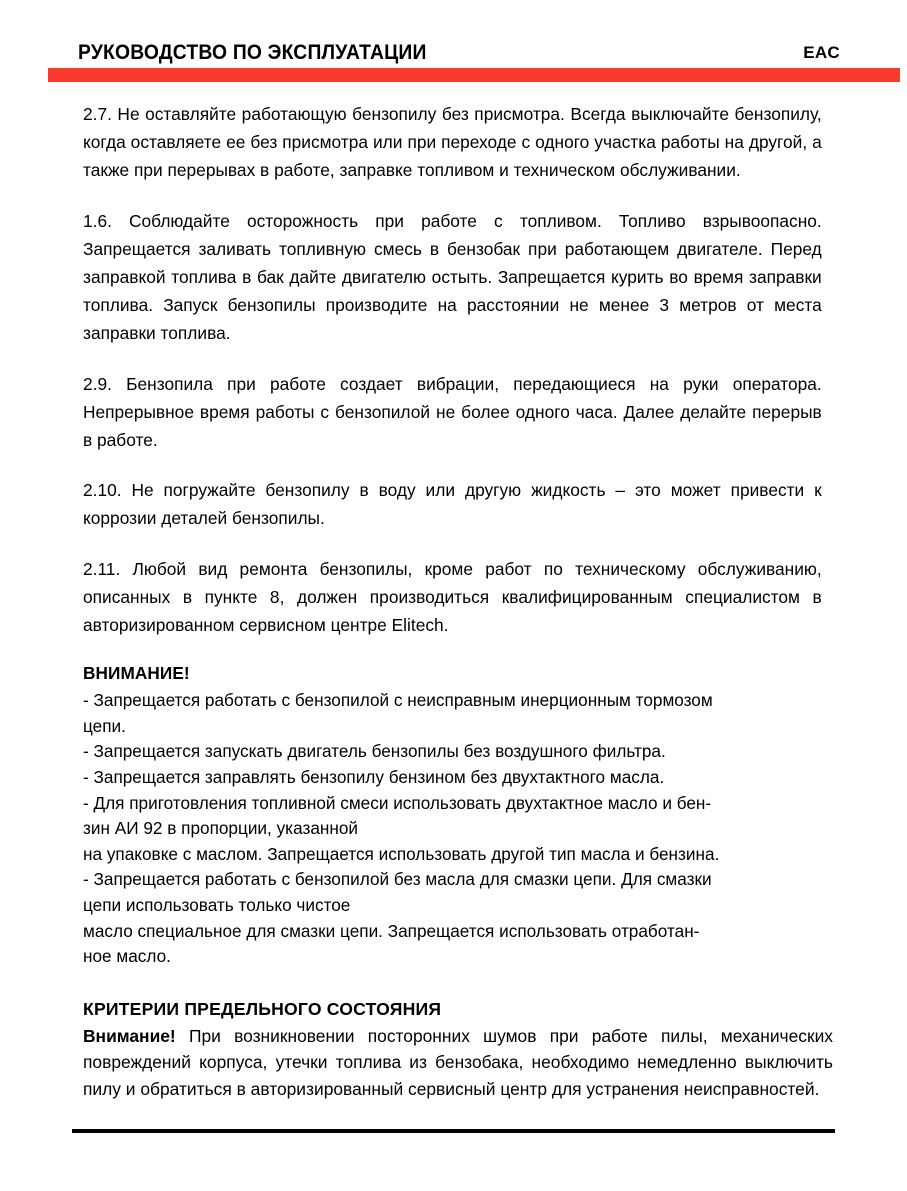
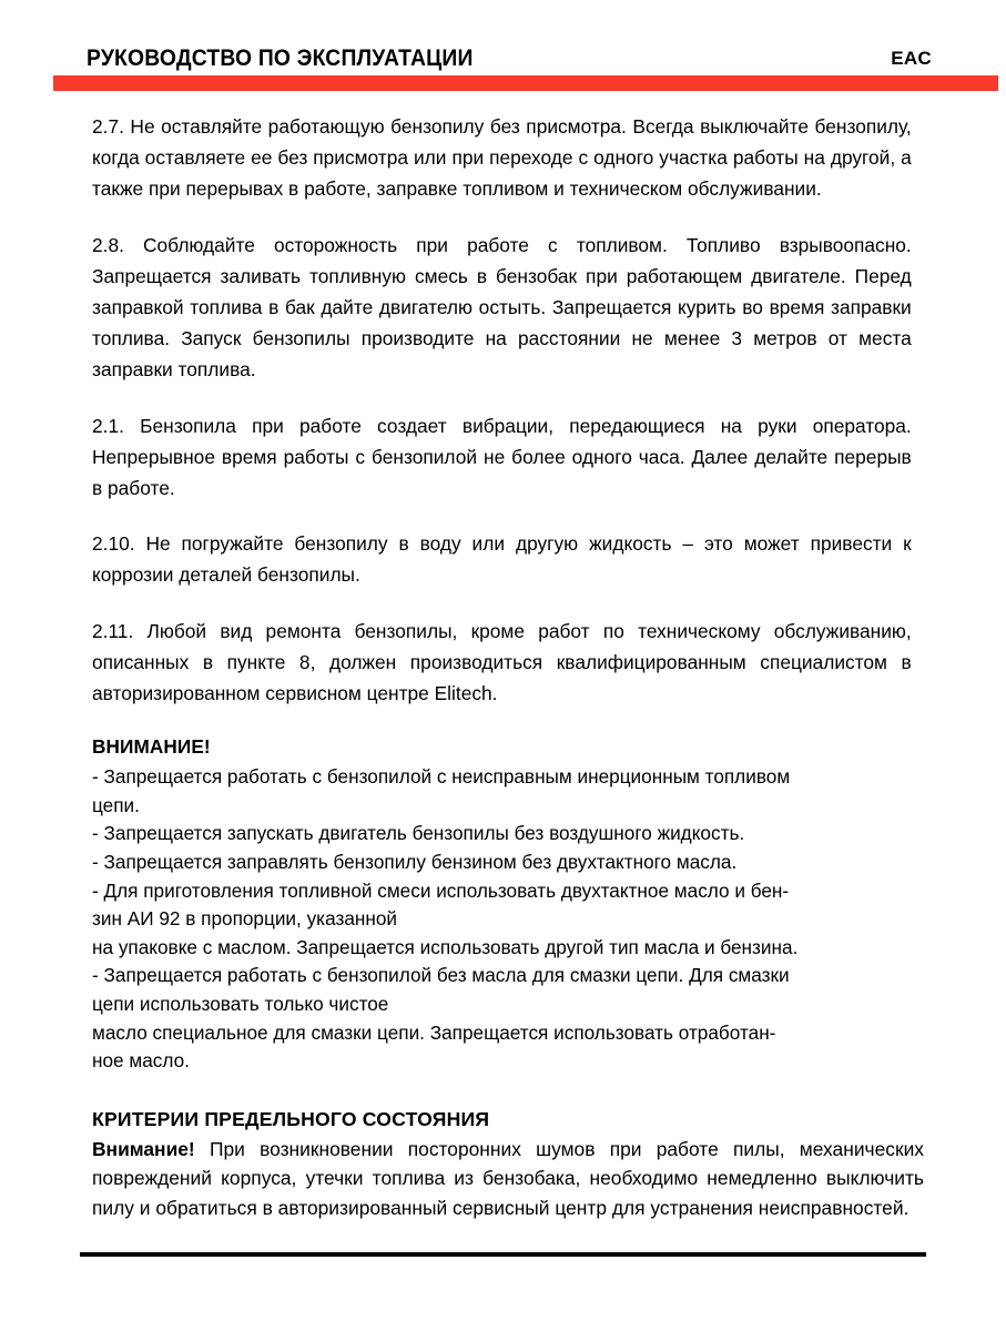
  РУКОВОДСТВО ПО ЭКСПЛУАТАЦИИ
  EAC
  2.7. Не оставляйте работающую бензопилу без присмотра. Всегда выключайте бензопилу, когда оставляете ее без присмотра или при переходе с одного участка работы на другой, а также при перерывах в работе, заправке топливом и техническом обслуживании.
- 1.6. Соблюдайте осторожность при работе с топливом. Топливо взрывоопасно. Запрещается заливать топливную смесь в бензобак при работающем двигателе. Перед заправкой топлива в бак дайте двигателю остыть. Запрещается курить во время заправки топлива. Запуск бензопилы производите на расстоянии не менее 3 метров от места заправки топлива.
+ 2.8. Соблюдайте осторожность при работе с топливом. Топливо взрывоопасно. Запрещается заливать топливную смесь в бензобак при работающем двигателе. Перед заправкой топлива в бак дайте двигателю остыть. Запрещается курить во время заправки топлива. Запуск бензопилы производите на расстоянии не менее 3 метров от места заправки топлива.
- 2.9. Бензопила при работе создает вибрации, передающиеся на руки оператора. Непрерывное время работы с бензопилой не более одного часа. Далее делайте перерыв в работе.
+ 2.1. Бензопила при работе создает вибрации, передающиеся на руки оператора. Непрерывное время работы с бензопилой не более одного часа. Далее делайте перерыв в работе.
  2.10. Не погружайте бензопилу в воду или другую жидкость – это может привести к коррозии деталей бензопилы.
  2.11. Любой вид ремонта бензопилы, кроме работ по техническому обслуживанию, описанных в пункте 8, должен производиться квалифицированным специалистом в авторизированном сервисном центре Elitech.
  ВНИМАНИЕ!
- - Запрещается работать с бензопилой с неисправным инерционным тормозом
+ - Запрещается работать с бензопилой с неисправным инерционным топливом
  цепи.
- - Запрещается запускать двигатель бензопилы без воздушного фильтра.
+ - Запрещается запускать двигатель бензопилы без воздушного жидкость.
  - Запрещается заправлять бензопилу бензином без двухтактного масла.
  - Для приготовления топливной смеси использовать двухтактное масло и бен-
  зин АИ 92 в пропорции, указанной
  на упаковке с маслом. Запрещается использовать другой тип масла и бензина.
  - Запрещается работать с бензопилой без масла для смазки цепи. Для смазки
  цепи использовать только чистое
  масло специальное для смазки цепи. Запрещается использовать отработан-
  ное масло.
  КРИТЕРИИ ПРЕДЕЛЬНОГО СОСТОЯНИЯ
  Внимание! При возникновении посторонних шумов при работе пилы, механических повреждений корпуса, утечки топлива из бензобака, необходимо немедленно выключить пилу и обратиться в авторизированный сервисный центр для устранения неисправностей.
